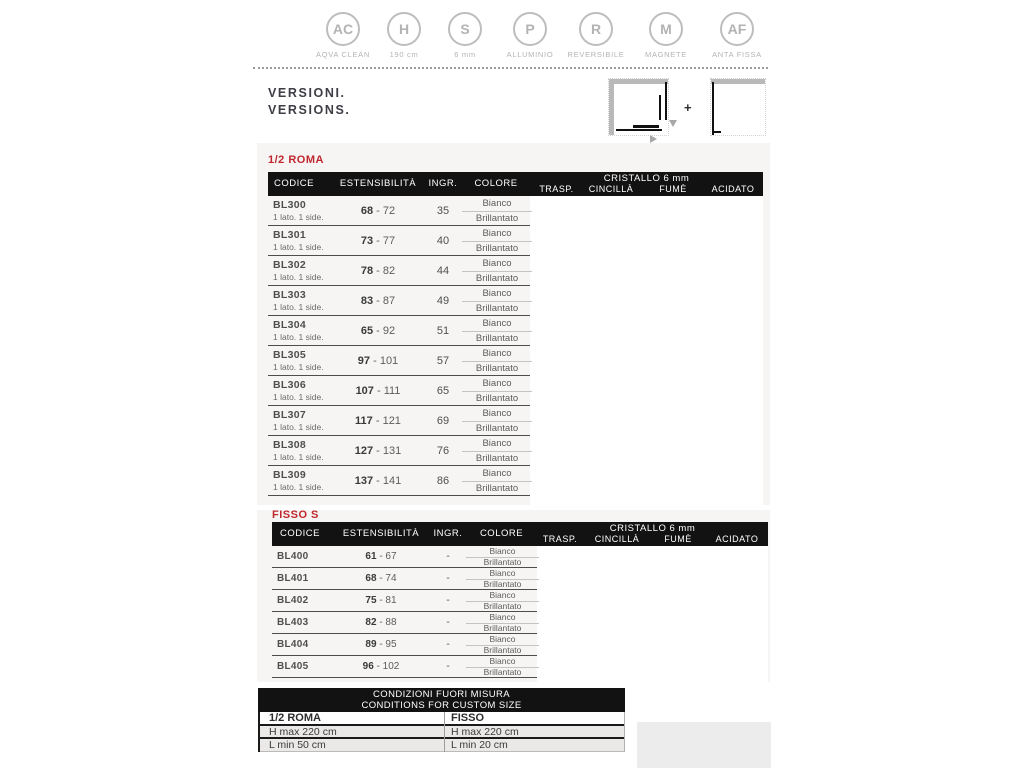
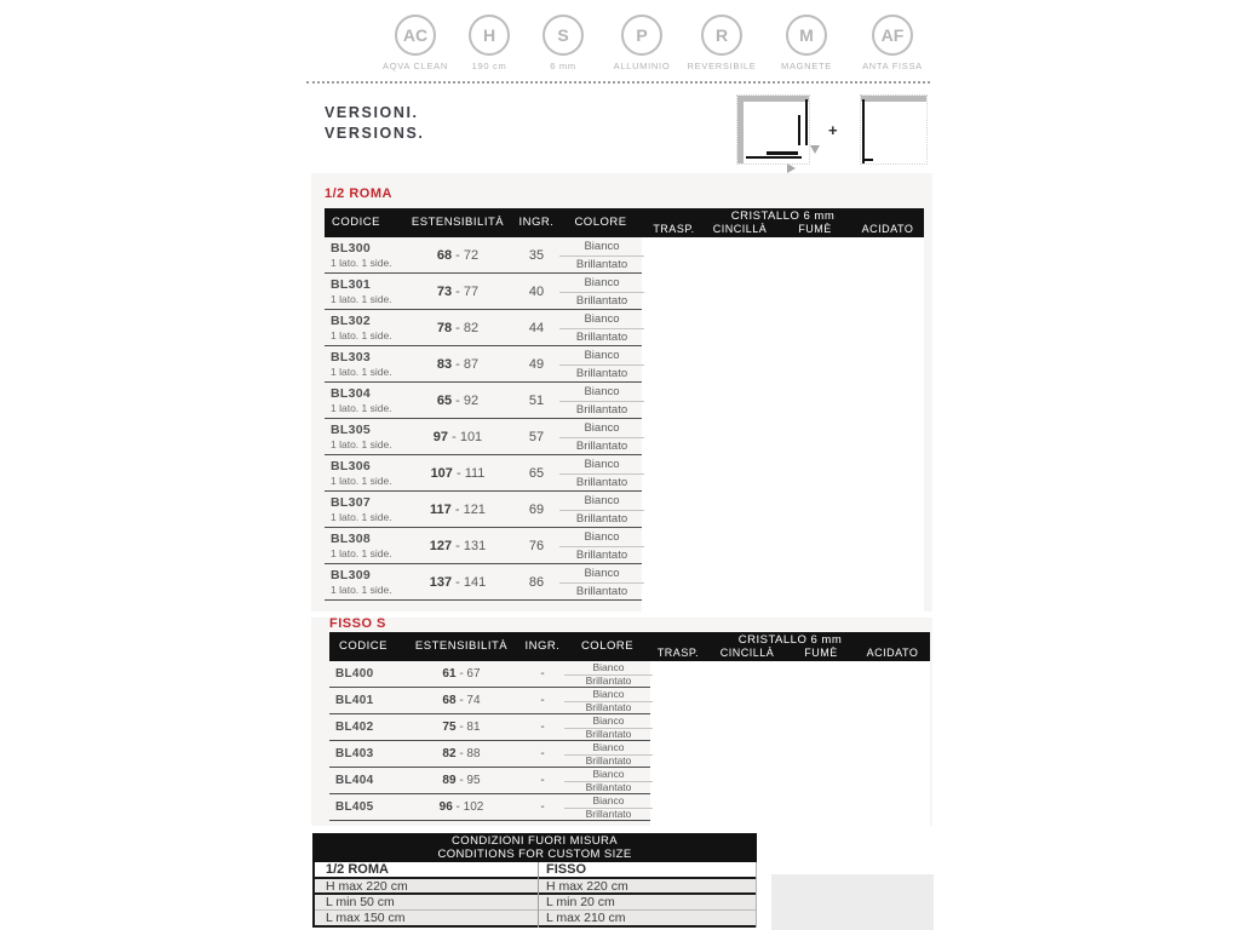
  AC
  AQVA CLEAN
  H
  190 cm
  S
  6 mm
  P
  ALLUMINIO
  R
  REVERSIBILE
  M
  MAGNETE
  AF
  ANTA FISSA
  VERSIONI.
  VERSIONS.
  +
  1/2 ROMA
  CODICE
  ESTENSIBILITÀ
  INGR.
  COLORE
  CRISTALLO 6 mm
  TRASP.
  CINCILLÀ
  FUMÈ
  ACIDATO
  BL300
  1 lato. 1 side.
  68 - 72
  35
  Bianco
  Brillantato
  BL301
  1 lato. 1 side.
  73 - 77
  40
  Bianco
  Brillantato
  BL302
  1 lato. 1 side.
  78 - 82
  44
  Bianco
  Brillantato
  BL303
  1 lato. 1 side.
  83 - 87
  49
  Bianco
  Brillantato
  BL304
  1 lato. 1 side.
  65 - 92
  51
  Bianco
  Brillantato
  BL305
  1 lato. 1 side.
  97 - 101
  57
  Bianco
  Brillantato
  BL306
  1 lato. 1 side.
  107 - 111
  65
  Bianco
  Brillantato
  BL307
  1 lato. 1 side.
  117 - 121
  69
  Bianco
  Brillantato
  BL308
  1 lato. 1 side.
  127 - 131
  76
  Bianco
  Brillantato
  BL309
  1 lato. 1 side.
  137 - 141
  86
  Bianco
  Brillantato
  FISSO S
  CODICE
  ESTENSIBILITÀ
  INGR.
  COLORE
  CRISTALLO 6 mm
  TRASP.
  CINCILLÀ
  FUMÈ
  ACIDATO
  BL400
  61 - 67
  -
  Bianco
  Brillantato
  BL401
  68 - 74
  -
  Bianco
  Brillantato
  BL402
  75 - 81
  -
  Bianco
  Brillantato
  BL403
  82 - 88
  -
  Bianco
  Brillantato
  BL404
  89 - 95
  -
  Bianco
  Brillantato
  BL405
  96 - 102
  -
  Bianco
  Brillantato
  CONDIZIONI FUORI MISURA
  CONDITIONS FOR CUSTOM SIZE
  1/2 ROMA
  FISSO
  H max 220 cm
  H max 220 cm
  L min 50 cm
  L min 20 cm
+ L max 150 cm
+ L max 210 cm
